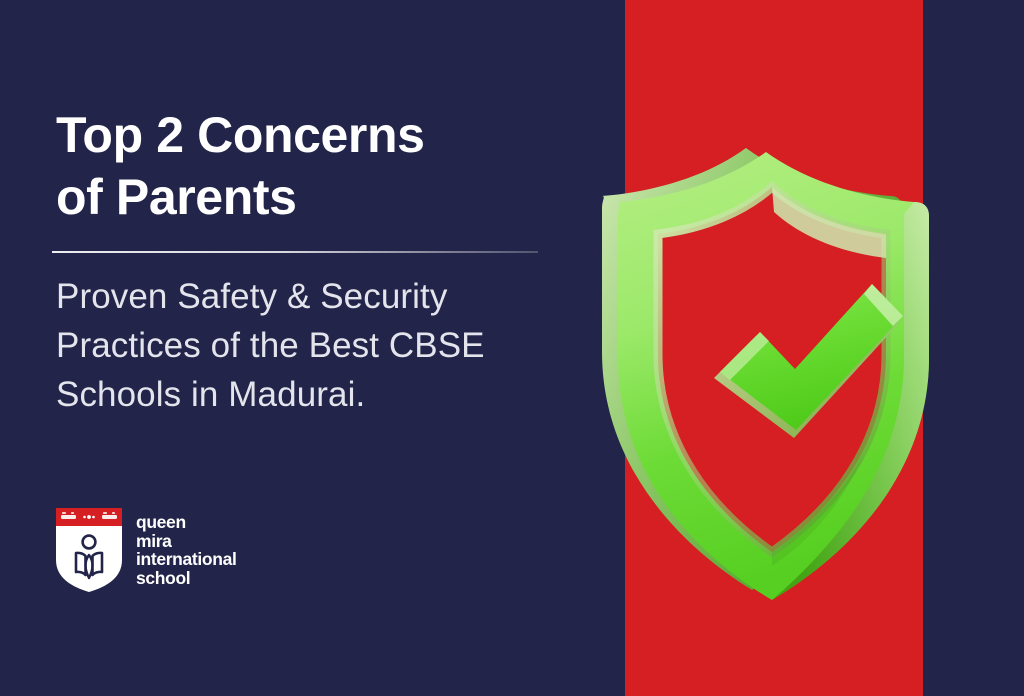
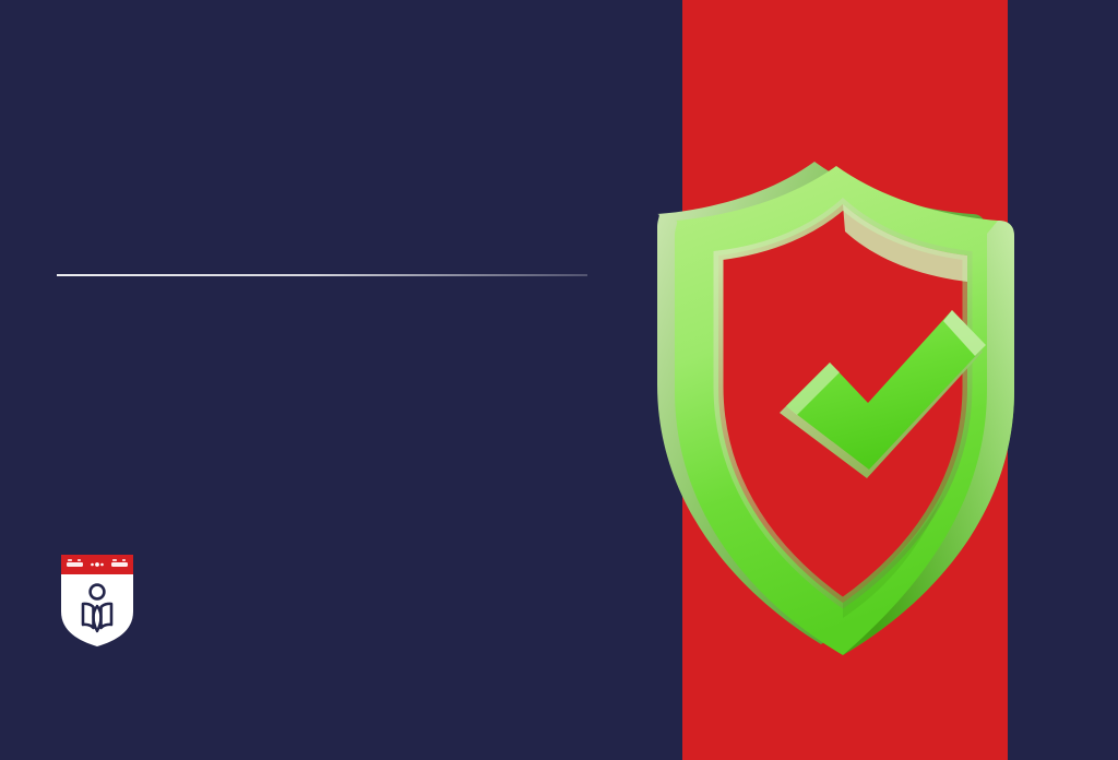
- Top 2 Concerns
- of Parents
- Proven Safety & Security
- Practices of the Best CBSE
- Schools in Madurai.
- queen
- mira
- international
- school
